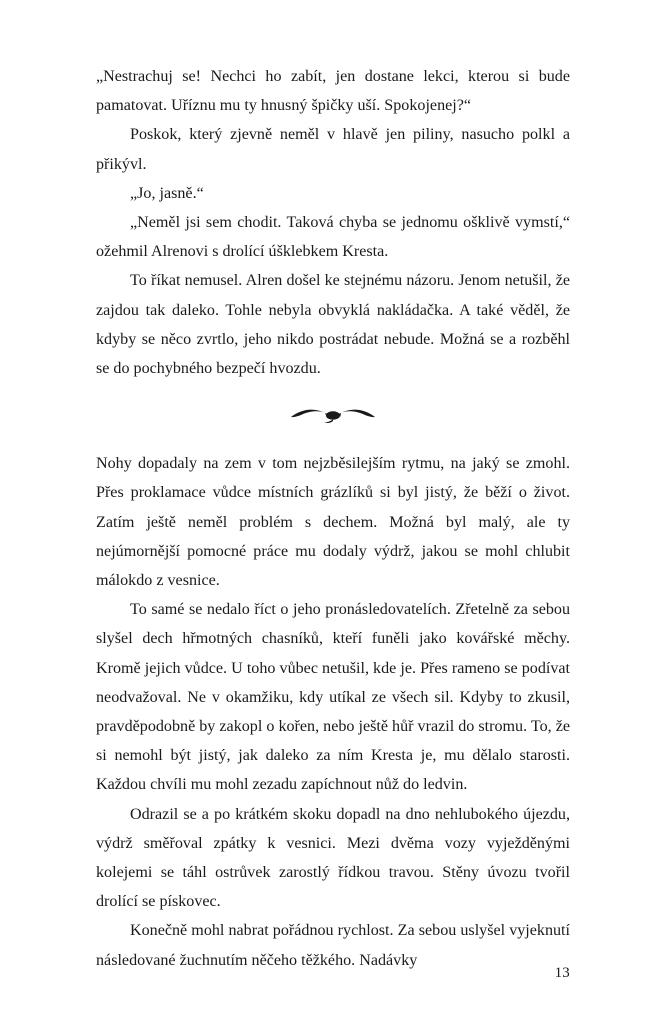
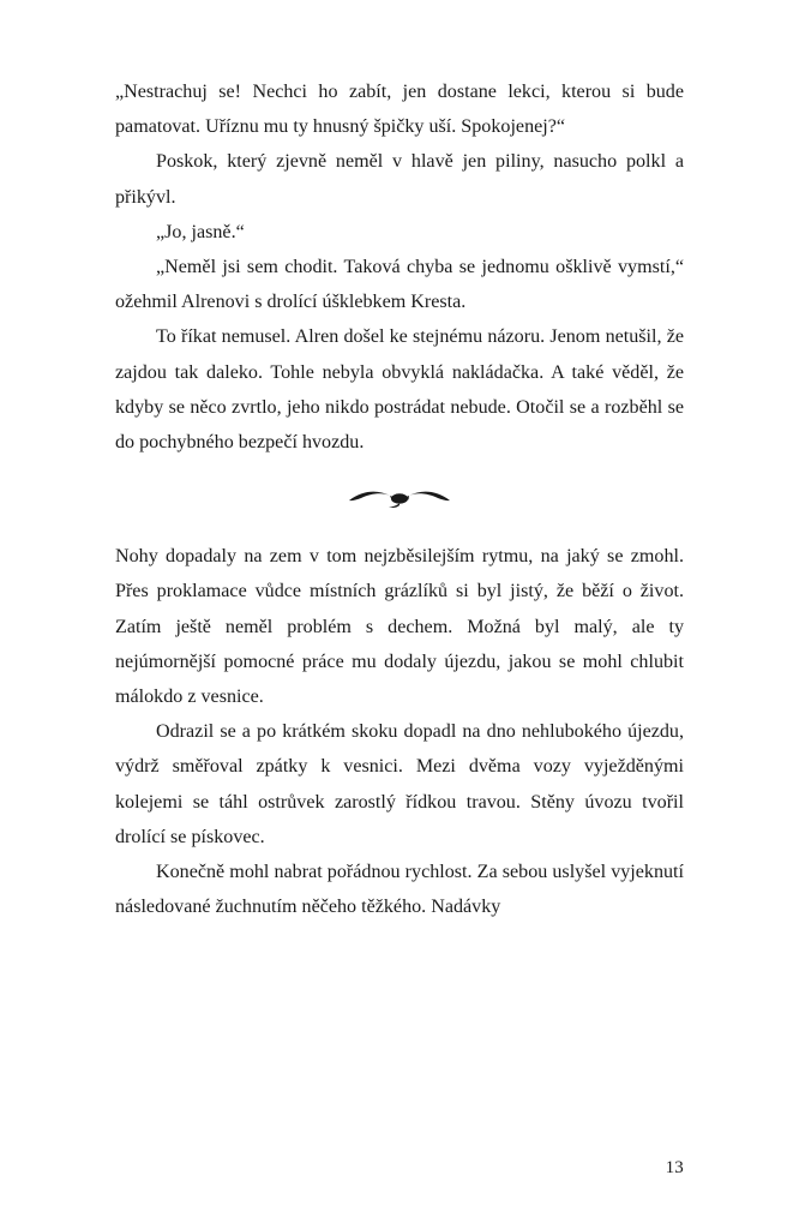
  „Nestrachuj se! Nechci ho zabít, jen dostane lekci, kterou si bude pamatovat. Uříznu mu ty hnusný špičky uší. Spokojenej?“
  Poskok, který zjevně neměl v hlavě jen piliny, nasucho polkl a přikývl.
  „Jo, jasně.“
  „Neměl jsi sem chodit. Taková chyba se jednomu ošklivě vymstí,“ ožehmil Alrenovi s drolící úšklebkem Kresta.
- To říkat nemusel. Alren došel ke stejnému názoru. Jenom netušil, že zajdou tak daleko. Tohle nebyla obvyklá nakládačka. A také věděl, že kdyby se něco zvrtlo, jeho nikdo postrádat nebude. Možná se a rozběhl se do pochybného bezpečí hvozdu.
+ To říkat nemusel. Alren došel ke stejnému názoru. Jenom netušil, že zajdou tak daleko. Tohle nebyla obvyklá nakládačka. A také věděl, že kdyby se něco zvrtlo, jeho nikdo postrádat nebude. Otočil se a rozběhl se do pochybného bezpečí hvozdu.
- Nohy dopadaly na zem v tom nejzběsilejším rytmu, na jaký se zmohl. Přes proklamace vůdce místních grázlíků si byl jistý, že běží o život. Zatím ještě neměl problém s dechem. Možná byl malý, ale ty nejúmornější pomocné práce mu dodaly výdrž, jakou se mohl chlubit málokdo z vesnice.
+ Nohy dopadaly na zem v tom nejzběsilejším rytmu, na jaký se zmohl. Přes proklamace vůdce místních grázlíků si byl jistý, že běží o život. Zatím ještě neměl problém s dechem. Možná byl malý, ale ty nejúmornější pomocné práce mu dodaly újezdu, jakou se mohl chlubit málokdo z vesnice.
- To samé se nedalo říct o jeho pronásledovatelích. Zřetelně za sebou slyšel dech hřmotných chasníků, kteří funěli jako kovářské měchy. Kromě jejich vůdce. U toho vůbec netušil, kde je. Přes rameno se podívat neodvažoval. Ne v okamžiku, kdy utíkal ze všech sil. Kdyby to zkusil, pravděpodobně by zakopl o kořen, nebo ještě hůř vrazil do stromu. To, že si nemohl být jistý, jak daleko za ním Kresta je, mu dělalo starosti. Každou chvíli mu mohl zezadu zapíchnout nůž do ledvin.
  Odrazil se a po krátkém skoku dopadl na dno nehlubokého újezdu, výdrž směřoval zpátky k vesnici. Mezi dvěma vozy vyježděnými kolejemi se táhl ostrůvek zarostlý řídkou travou. Stěny úvozu tvořil drolící se pískovec.
  Konečně mohl nabrat pořádnou rychlost. Za sebou uslyšel vyjeknutí následované žuchnutím něčeho těžkého. Nadávky
  13
